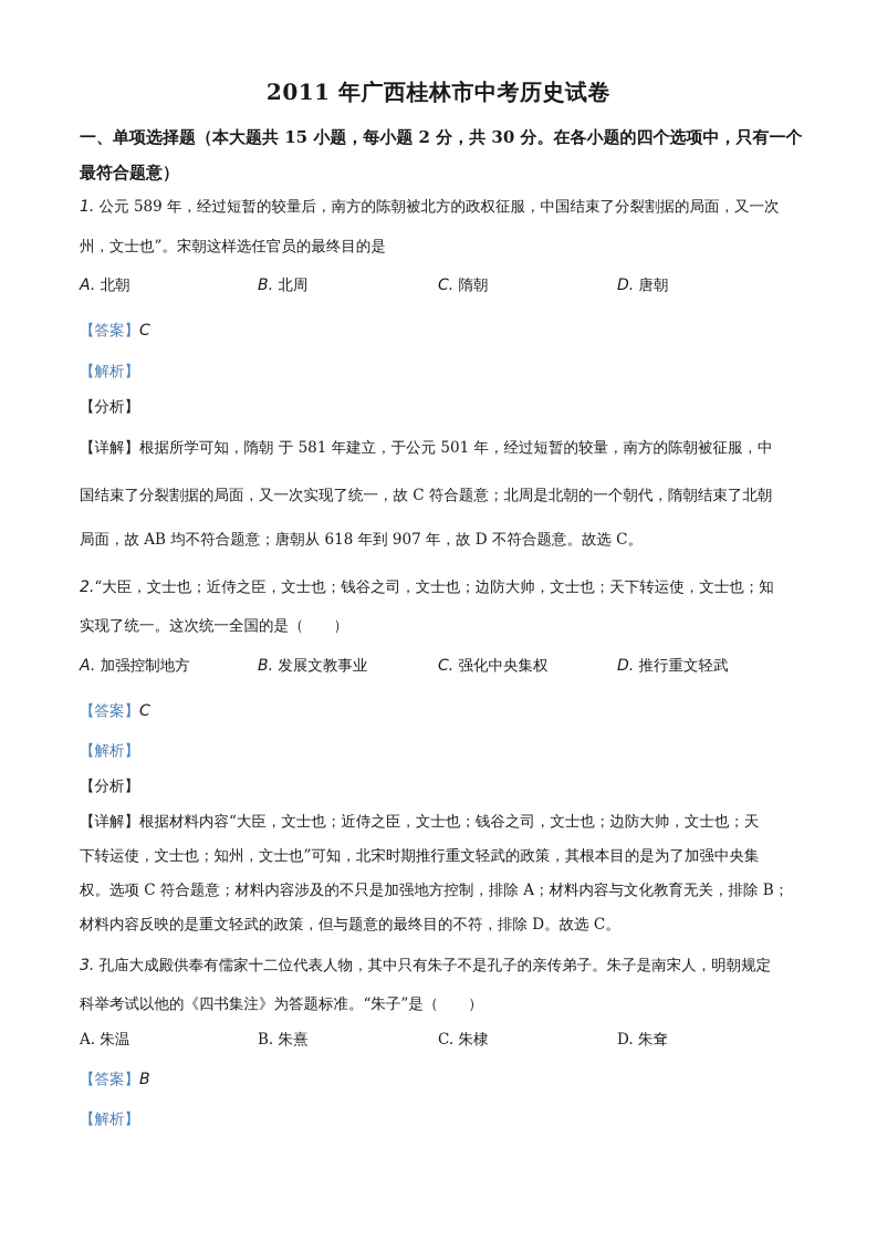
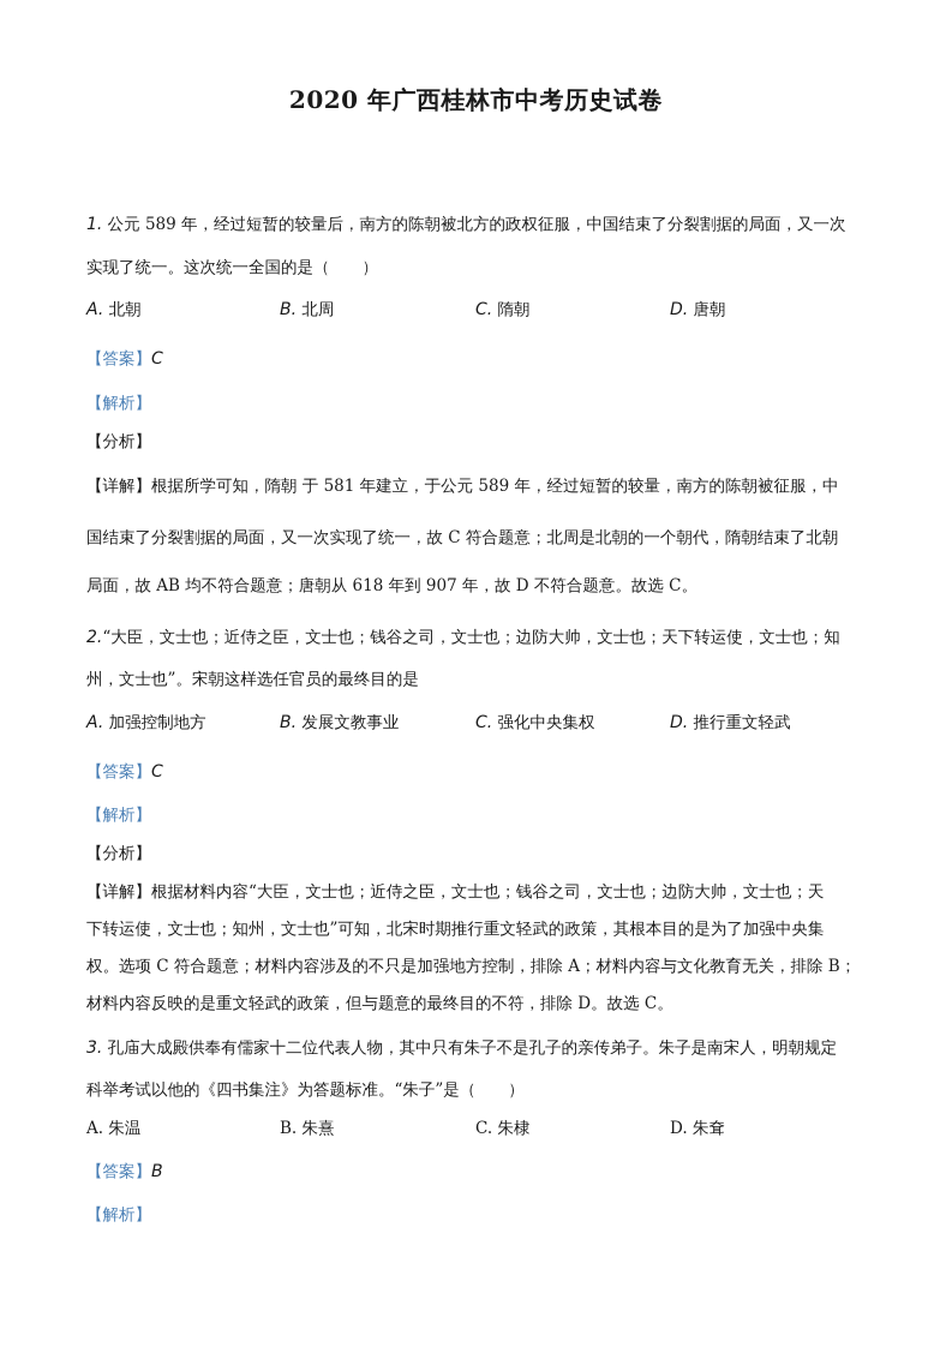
- 2011 年广西桂林市中考历史试卷
+ 2020 年广西桂林市中考历史试卷
- 一、单项选择题（本大题共 15 小题，每小题 2 分，共 30 分。在各小题的四个选项中，只有一个最符合题意）
  1. 公元 589 年，经过短暂的较量后，南方的陈朝被北方的政权征服，中国结束了分裂割据的局面，又一次
- 州，文士也”。宋朝这样选任官员的最终目的是
+ 实现了统一。这次统一全国的是（ ）
  A. 北朝
  B. 北周
  C. 隋朝
  D. 唐朝
  【答案】C
  【解析】
  【分析】
- 【详解】根据所学可知，隋朝 于 581 年建立，于公元 501 年，经过短暂的较量，南方的陈朝被征服，中
+ 【详解】根据所学可知，隋朝 于 581 年建立，于公元 589 年，经过短暂的较量，南方的陈朝被征服，中
  国结束了分裂割据的局面，又一次实现了统一，故 C 符合题意；北周是北朝的一个朝代，隋朝结束了北朝
  局面，故 AB 均不符合题意；唐朝从 618 年到 907 年，故 D 不符合题意。故选 C。
  2.“大臣，文士也；近侍之臣，文士也；钱谷之司，文士也；边防大帅，文士也；天下转运使，文士也；知
- 实现了统一。这次统一全国的是（ ）
+ 州，文士也”。宋朝这样选任官员的最终目的是
  A. 加强控制地方
  B. 发展文教事业
  C. 强化中央集权
  D. 推行重文轻武
  【答案】C
  【解析】
  【分析】
  【详解】根据材料内容“大臣，文士也；近侍之臣，文士也；钱谷之司，文士也；边防大帅，文士也；天
  下转运使，文士也；知州，文士也”可知，北宋时期推行重文轻武的政策，其根本目的是为了加强中央集
  权。选项 C 符合题意；材料内容涉及的不只是加强地方控制，排除 A；材料内容与文化教育无关，排除 B；
  材料内容反映的是重文轻武的政策，但与题意的最终目的不符，排除 D。故选 C。
  3. 孔庙大成殿供奉有儒家十二位代表人物，其中只有朱子不是孔子的亲传弟子。朱子是南宋人，明朝规定
  科举考试以他的《四书集注》为答题标准。“朱子”是（ ）
  A. 朱温
  B. 朱熹
  C. 朱棣
  D. 朱耷
  【答案】B
  【解析】
